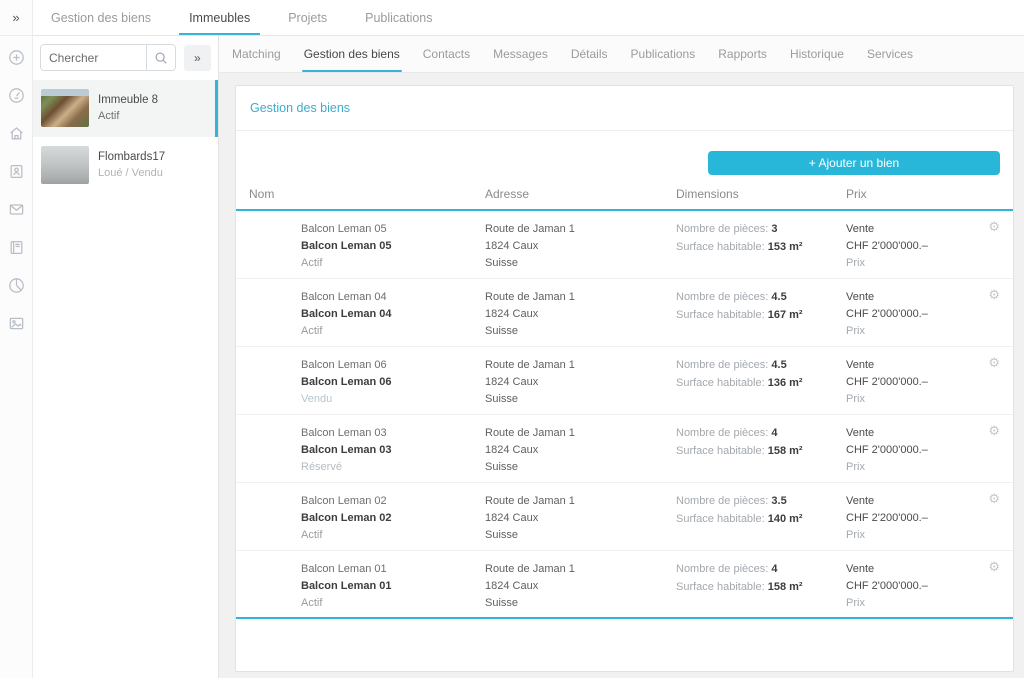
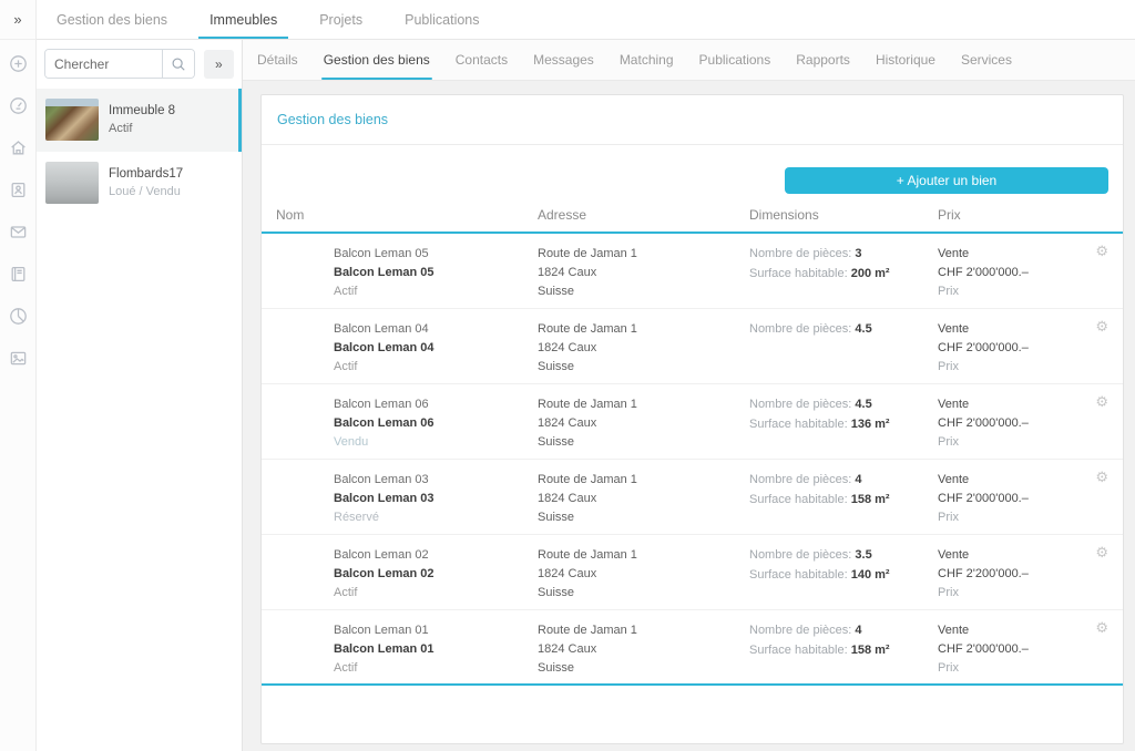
  »
  Gestion des biens
  Immeubles
  Projets
  Publications
  Chercher
  »
  Immeuble 8
  Actif
  Flombards17
  Loué / Vendu
- Matching
+ Détails
  Gestion des biens
  Contacts
  Messages
- Détails
+ Matching
  Publications
  Rapports
  Historique
  Services
  Gestion des biens
  + Ajouter un bien
  Nom
  Adresse
  Dimensions
  Prix
  Balcon Leman 05
  Balcon Leman 05
  Actif
  Route de Jaman 1
  1824 Caux
  Suisse
  Nombre de pièces: 3
- Surface habitable: 153 m²
+ Surface habitable: 200 m²
  Vente
  CHF 2'000'000.–
  Prix
  ⚙
  Balcon Leman 04
  Balcon Leman 04
  Actif
  Route de Jaman 1
  1824 Caux
  Suisse
  Nombre de pièces: 4.5
- Surface habitable: 167 m²
  Vente
  CHF 2'000'000.–
  Prix
  ⚙
  Balcon Leman 06
  Balcon Leman 06
  Vendu
  Route de Jaman 1
  1824 Caux
  Suisse
  Nombre de pièces: 4.5
  Surface habitable: 136 m²
  Vente
  CHF 2'000'000.–
  Prix
  ⚙
  Balcon Leman 03
  Balcon Leman 03
  Réservé
  Route de Jaman 1
  1824 Caux
  Suisse
  Nombre de pièces: 4
  Surface habitable: 158 m²
  Vente
  CHF 2'000'000.–
  Prix
  ⚙
  Balcon Leman 02
  Balcon Leman 02
  Actif
  Route de Jaman 1
  1824 Caux
  Suisse
  Nombre de pièces: 3.5
  Surface habitable: 140 m²
  Vente
  CHF 2'200'000.–
  Prix
  ⚙
  Balcon Leman 01
  Balcon Leman 01
  Actif
  Route de Jaman 1
  1824 Caux
  Suisse
  Nombre de pièces: 4
  Surface habitable: 158 m²
  Vente
  CHF 2'000'000.–
  Prix
  ⚙
